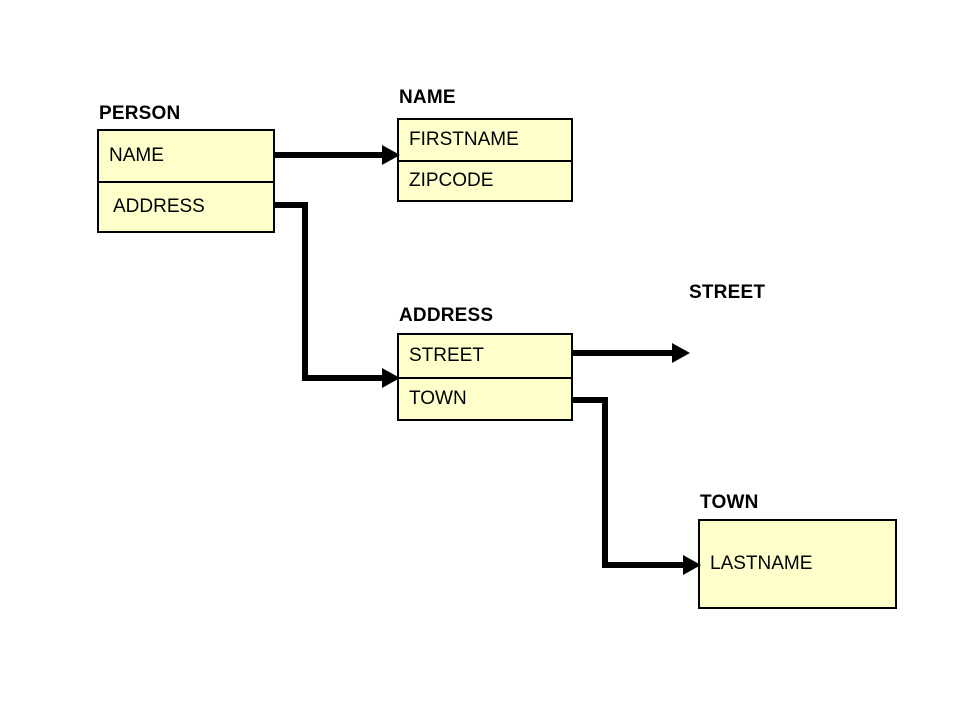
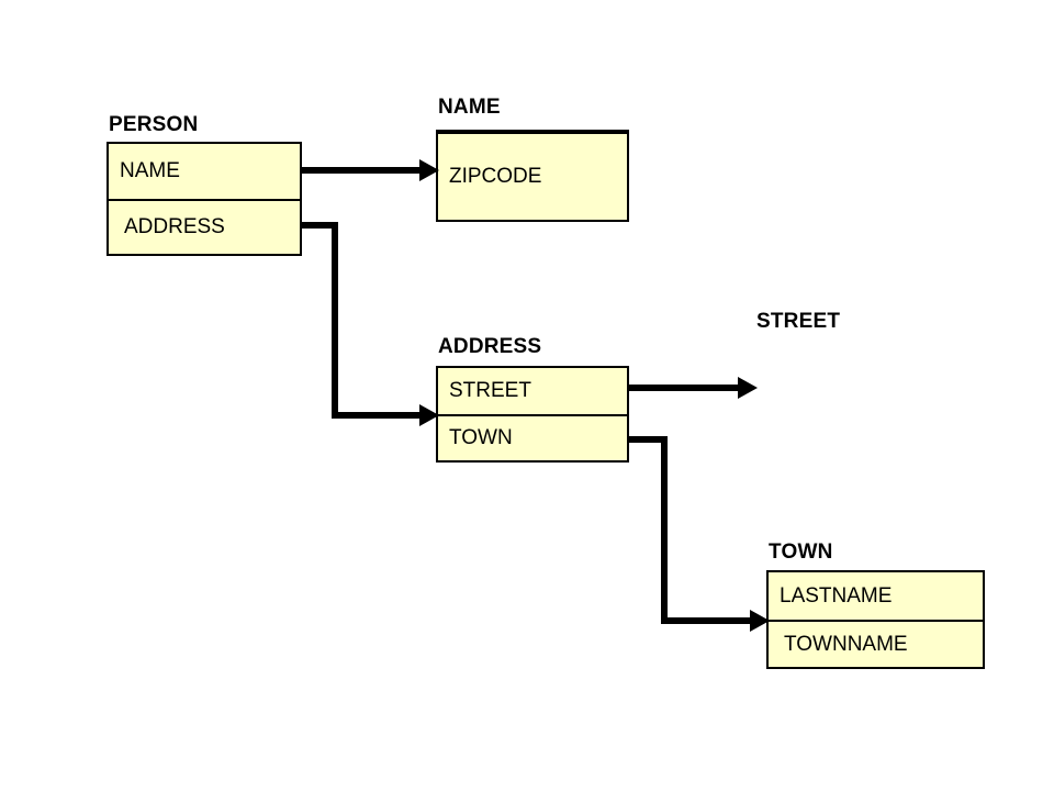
  PERSON
  NAME
  ADDRESS
  NAME
- FIRSTNAME
  ZIPCODE
  ADDRESS
  STREET
  TOWN
  STREET
  TOWN
  LASTNAME
+ TOWNNAME
